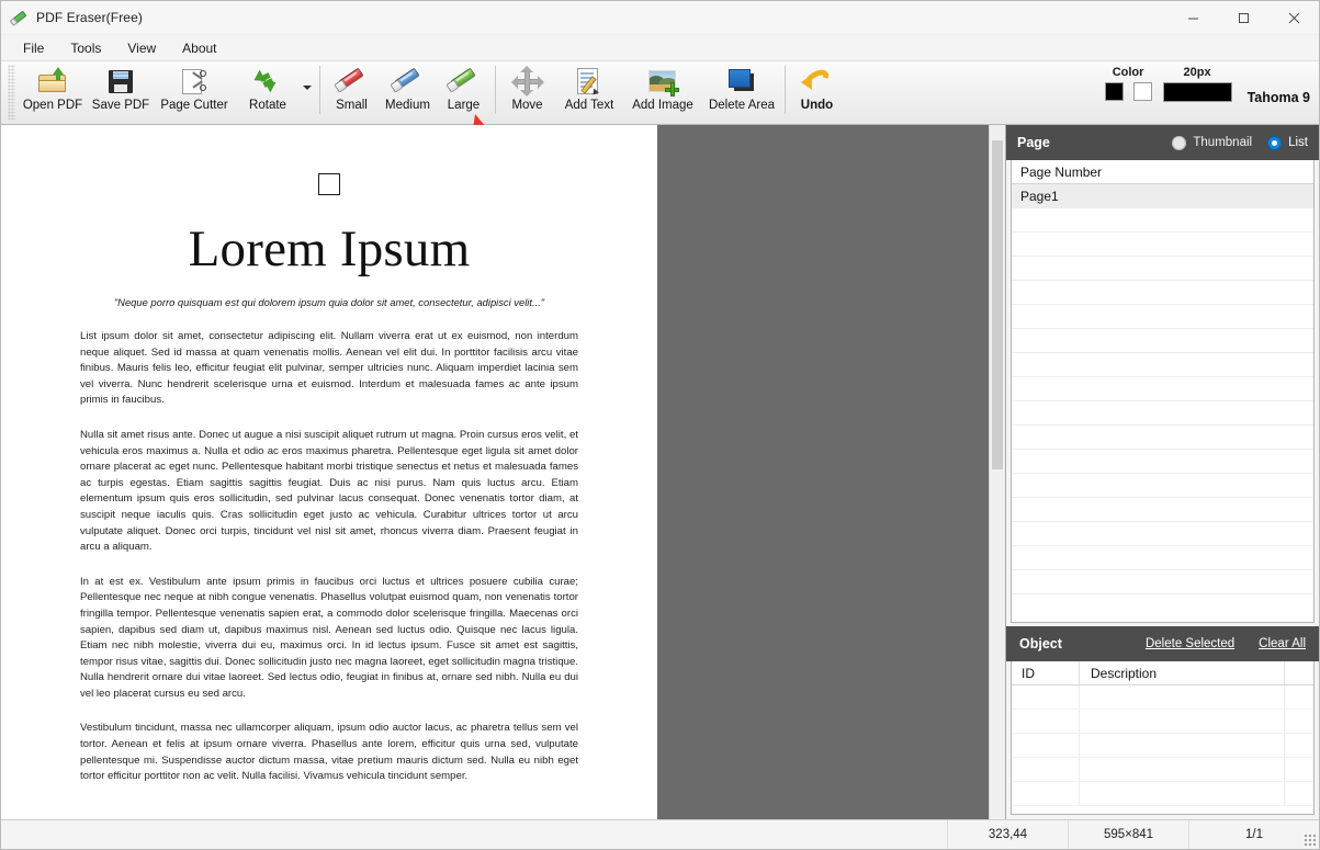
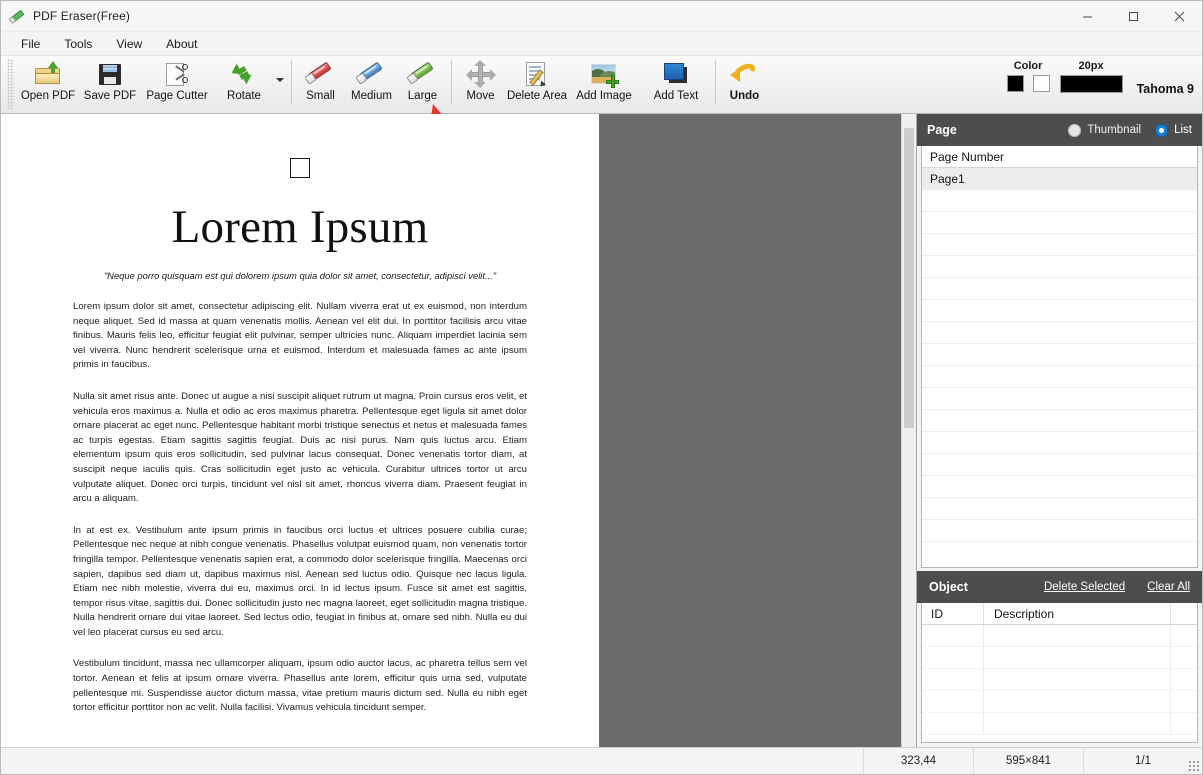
  PDF Eraser(Free)
  File
  Tools
  View
  About
  Open PDF
  Save PDF
  Page Cutter
  Rotate
  Small
  Medium
  Large
  Move
- Add Text
+ Delete Area
  Add Image
- Delete Area
+ Add Text
  Undo
  Color
  20px
  Tahoma 9
  Lorem Ipsum
  "Neque porro quisquam est qui dolorem ipsum quia dolor sit amet, consectetur, adipisci velit..."
- List ipsum dolor sit amet, consectetur adipiscing elit. Nullam viverra erat ut ex euismod, non interdum neque aliquet. Sed id massa at quam venenatis mollis. Aenean vel elit dui. In porttitor facilisis arcu vitae finibus. Mauris felis leo, efficitur feugiat elit pulvinar, semper ultricies nunc. Aliquam imperdiet lacinia sem vel viverra. Nunc hendrerit scelerisque urna et euismod. Interdum et malesuada fames ac ante ipsum primis in faucibus.
+ Lorem ipsum dolor sit amet, consectetur adipiscing elit. Nullam viverra erat ut ex euismod, non interdum neque aliquet. Sed id massa at quam venenatis mollis. Aenean vel elit dui. In porttitor facilisis arcu vitae finibus. Mauris felis leo, efficitur feugiat elit pulvinar, semper ultricies nunc. Aliquam imperdiet lacinia sem vel viverra. Nunc hendrerit scelerisque urna et euismod. Interdum et malesuada fames ac ante ipsum primis in faucibus.
  Nulla sit amet risus ante. Donec ut augue a nisi suscipit aliquet rutrum ut magna. Proin cursus eros velit, et vehicula eros maximus a. Nulla et odio ac eros maximus pharetra. Pellentesque eget ligula sit amet dolor ornare placerat ac eget nunc. Pellentesque habitant morbi tristique senectus et netus et malesuada fames ac turpis egestas. Etiam sagittis sagittis feugiat. Duis ac nisi purus. Nam quis luctus arcu. Etiam elementum ipsum quis eros sollicitudin, sed pulvinar lacus consequat. Donec venenatis tortor diam, at suscipit neque iaculis quis. Cras sollicitudin eget justo ac vehicula. Curabitur ultrices tortor ut arcu vulputate aliquet. Donec orci turpis, tincidunt vel nisl sit amet, rhoncus viverra diam. Praesent feugiat in arcu a aliquam.
  In at est ex. Vestibulum ante ipsum primis in faucibus orci luctus et ultrices posuere cubilia curae; Pellentesque nec neque at nibh congue venenatis. Phasellus volutpat euismod quam, non venenatis tortor fringilla tempor. Pellentesque venenatis sapien erat, a commodo dolor scelerisque fringilla. Maecenas orci sapien, dapibus sed diam ut, dapibus maximus nisl. Aenean sed luctus odio. Quisque nec lacus ligula. Etiam nec nibh molestie, viverra dui eu, maximus orci. In id lectus ipsum. Fusce sit amet est sagittis, tempor risus vitae, sagittis dui. Donec sollicitudin justo nec magna laoreet, eget sollicitudin magna tristique. Nulla hendrerit ornare dui vitae laoreet. Sed lectus odio, feugiat in finibus at, ornare sed nibh. Nulla eu dui vel leo placerat cursus eu sed arcu.
  Vestibulum tincidunt, massa nec ullamcorper aliquam, ipsum odio auctor lacus, ac pharetra tellus sem vel tortor. Aenean et felis at ipsum ornare viverra. Phasellus ante lorem, efficitur quis urna sed, vulputate pellentesque mi. Suspendisse auctor dictum massa, vitae pretium mauris dictum sed. Nulla eu nibh eget tortor efficitur porttitor non ac velit. Nulla facilisi. Vivamus vehicula tincidunt semper.
  Page
  Thumbnail
  List
  Page Number
  Page1
  Object
  Delete Selected
  Clear All
  ID
  Description
  323,44
  595×841
  1/1
